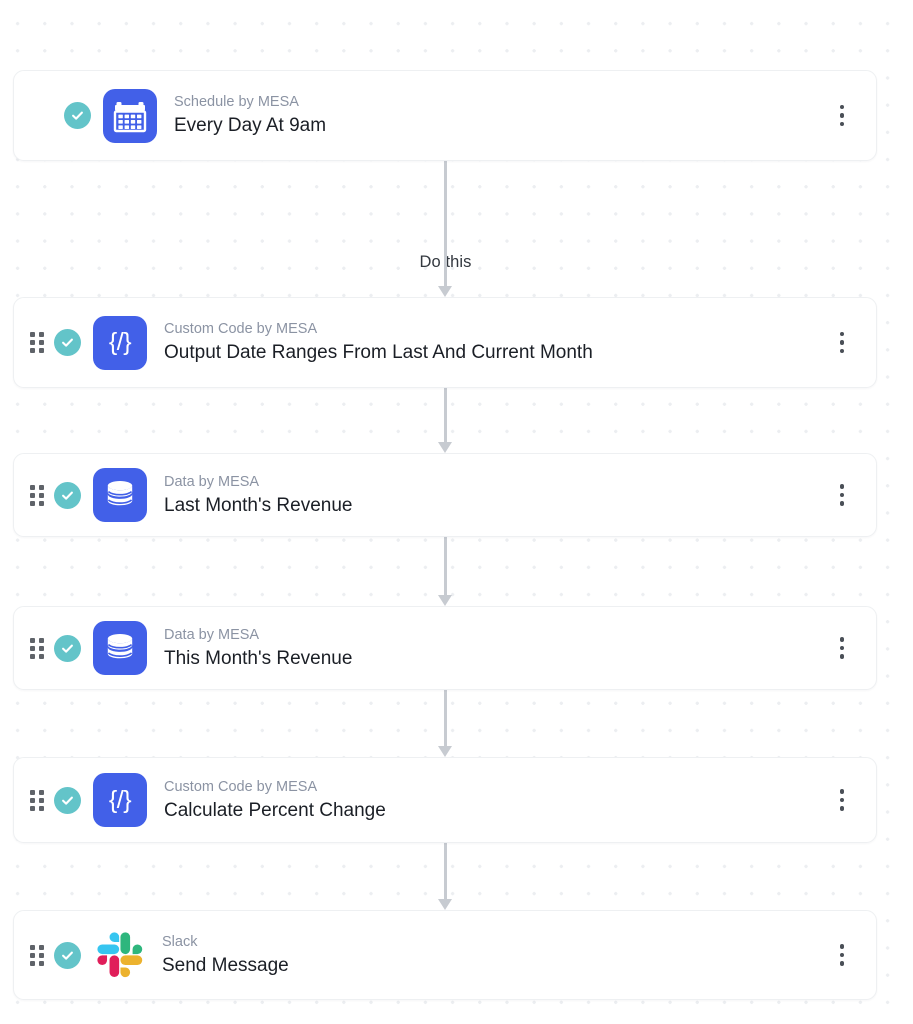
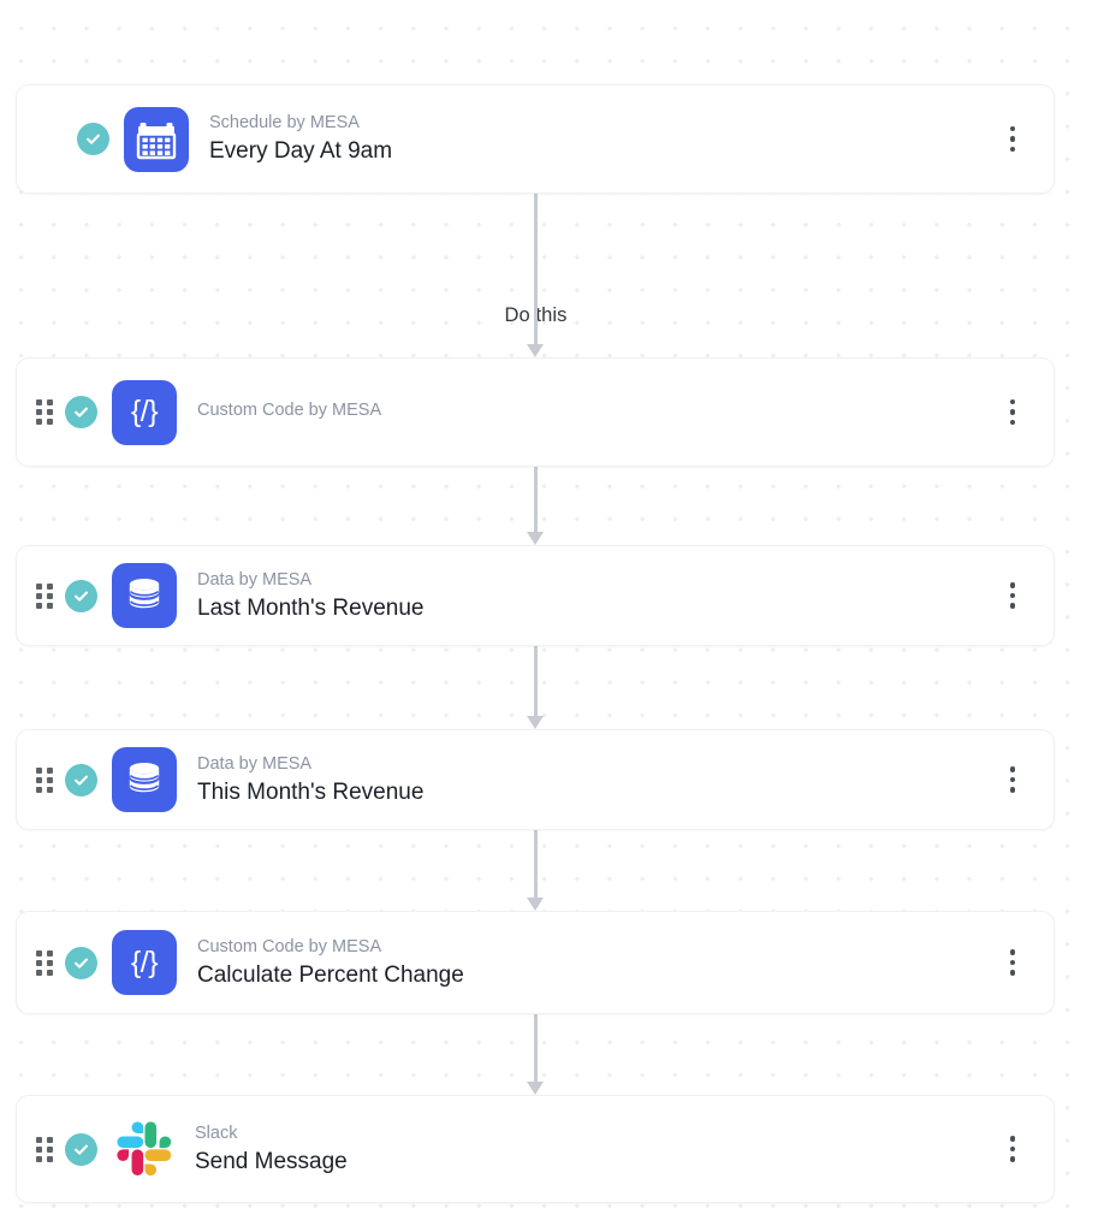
  Do this
  Schedule by MESA
  Every Day At 9am
  {/}
  Custom Code by MESA
- Output Date Ranges From Last And Current Month
  Data by MESA
  Last Month's Revenue
  Data by MESA
  This Month's Revenue
  {/}
  Custom Code by MESA
  Calculate Percent Change
  Slack
  Send Message
